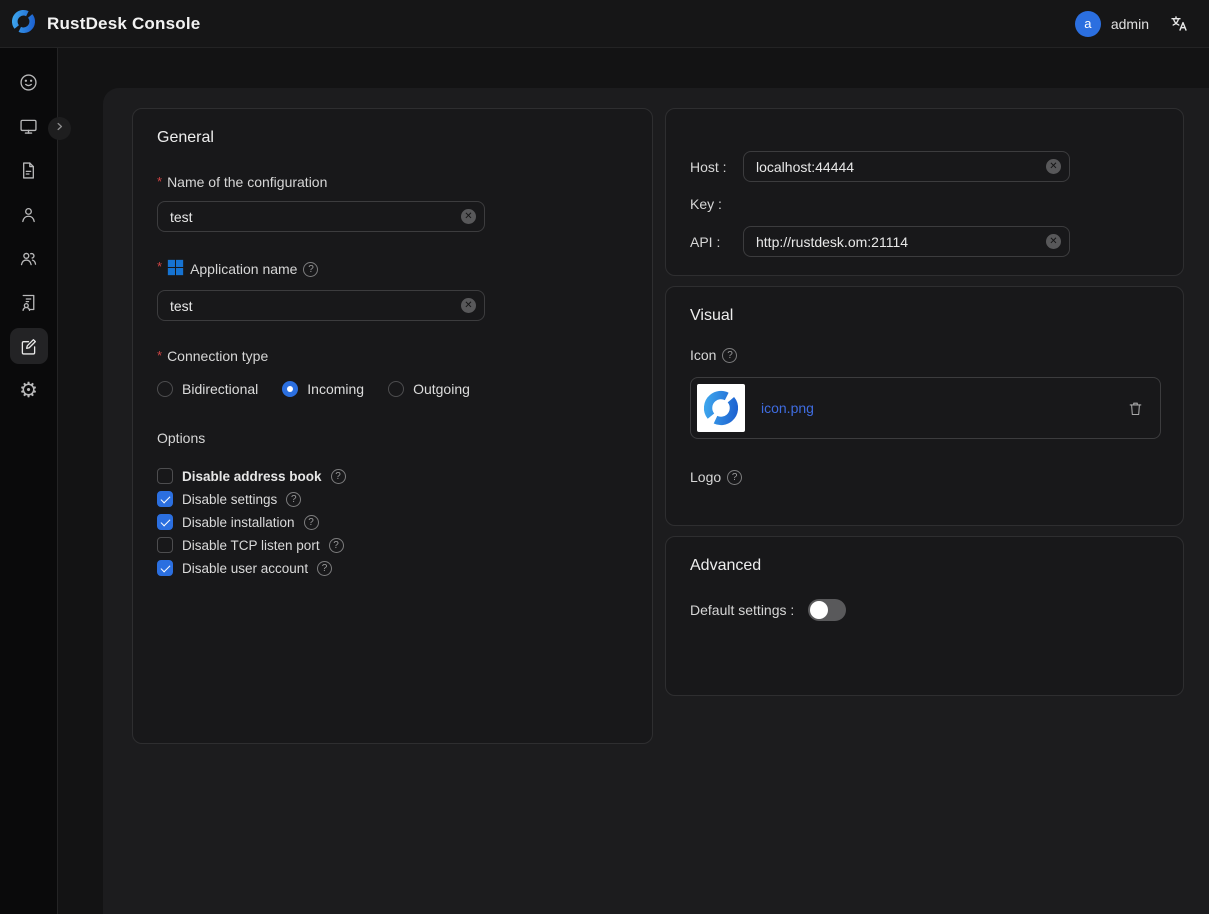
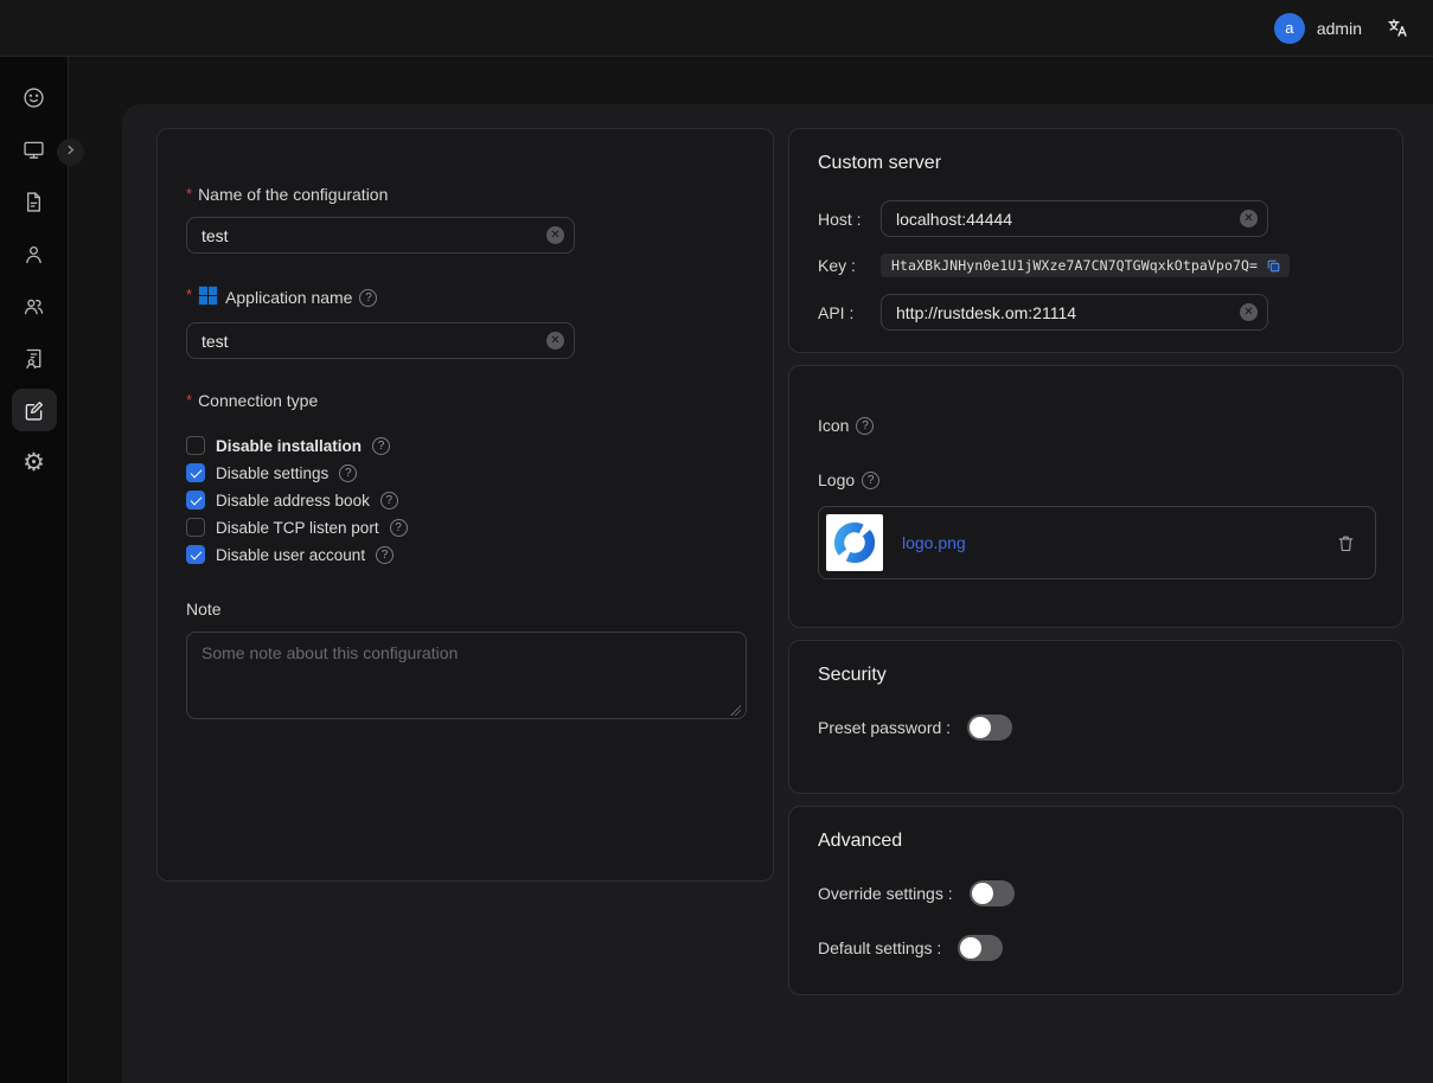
- RustDesk Console
  a
  admin
  ⚙
- General
  *
  Name of the configuration
  test
  ✕
  *
  Application name
  ?
  test
  ✕
  *
  Connection type
- Bidirectional
- Incoming
- Outgoing
- Options
- Disable address book
+ Disable installation
  ?
  Disable settings
  ?
- Disable installation
+ Disable address book
  ?
  Disable TCP listen port
  ?
  Disable user account
  ?
+ Note
+ Some note about this configuration
+ Custom server
  Host :
  localhost:44444
  ✕
  Key :
+ HtaXBkJNHyn0e1U1jWXze7A7CN7QTGWqxkOtpaVpo7Q=
  API :
  http://rustdesk.om:21114
  ✕
- Visual
  Icon
  ?
- icon.png
  Logo
  ?
+ logo.png
+ Security
+ Preset password :
  Advanced
+ Override settings :
  Default settings :
